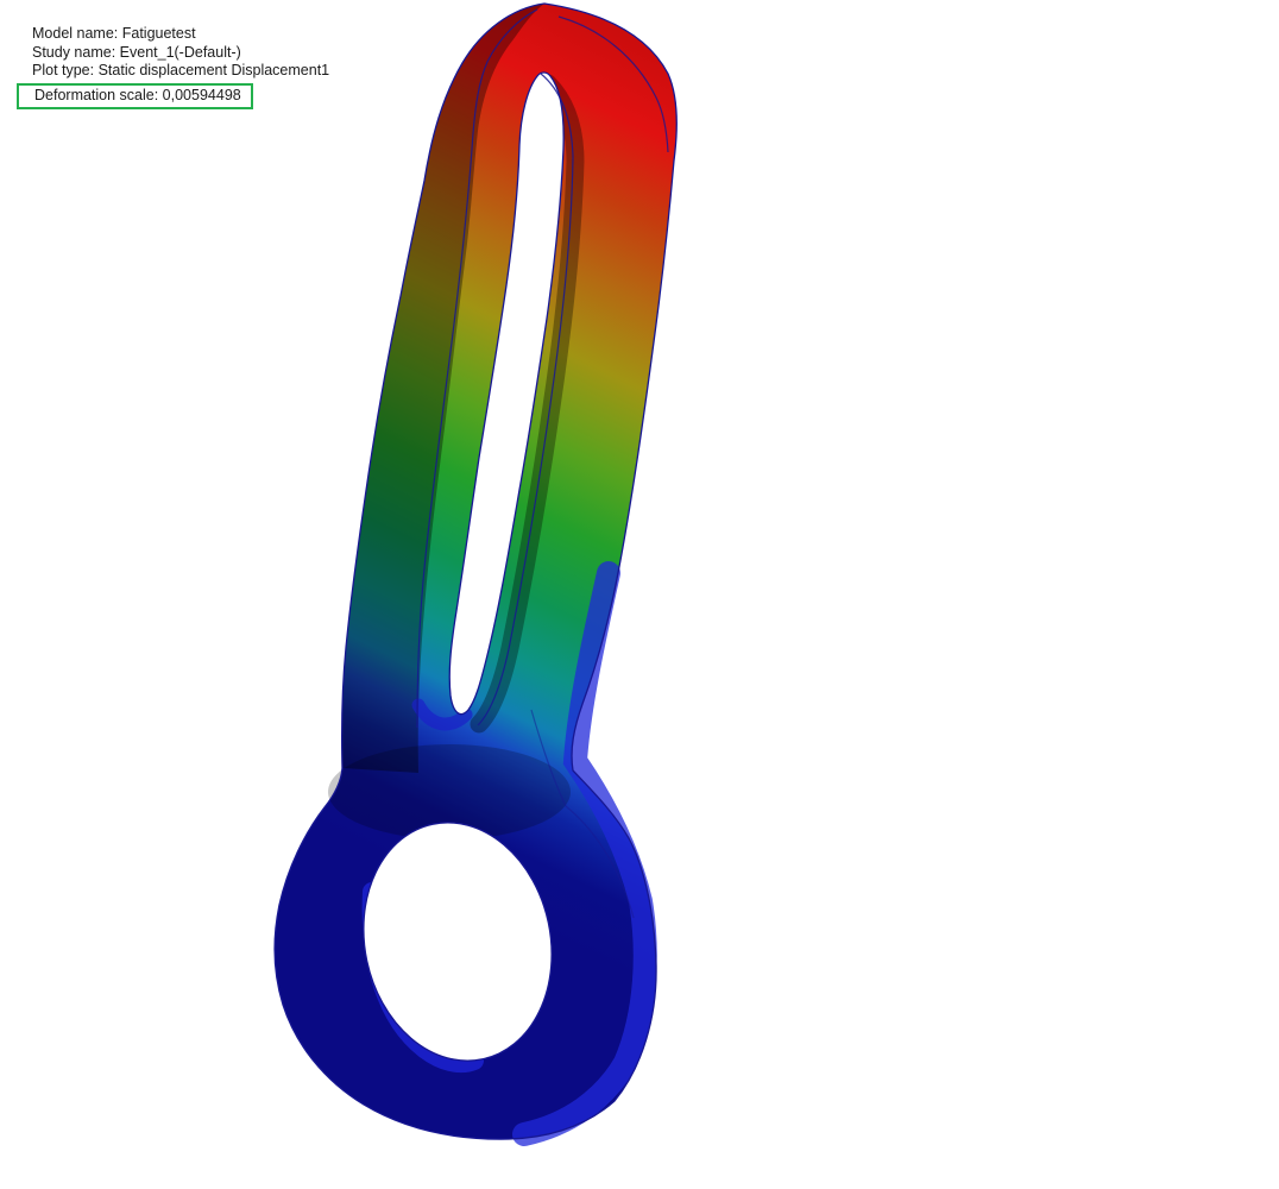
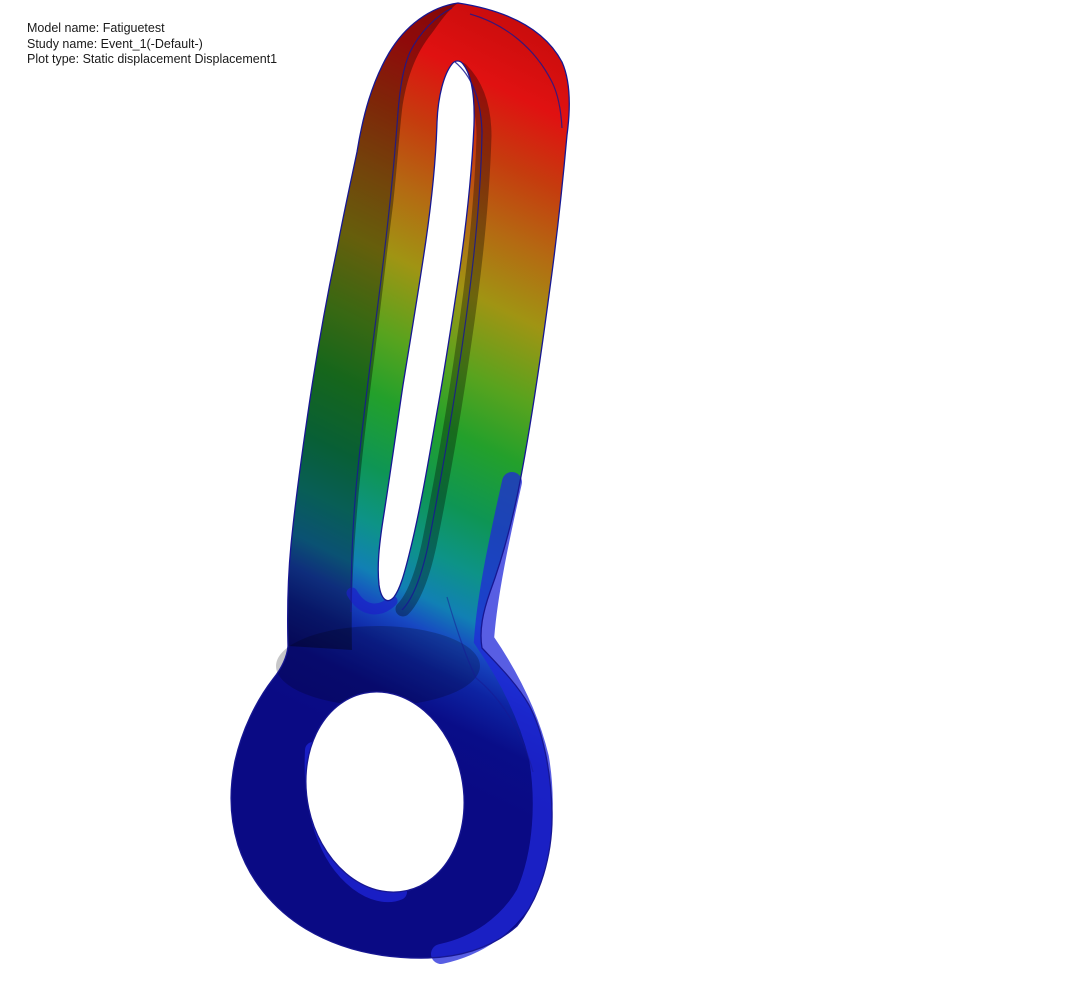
  Model name: Fatiguetest
  Study name: Event_1(-Default-)
  Plot type: Static displacement Displacement1
- Deformation scale: 0,00594498
